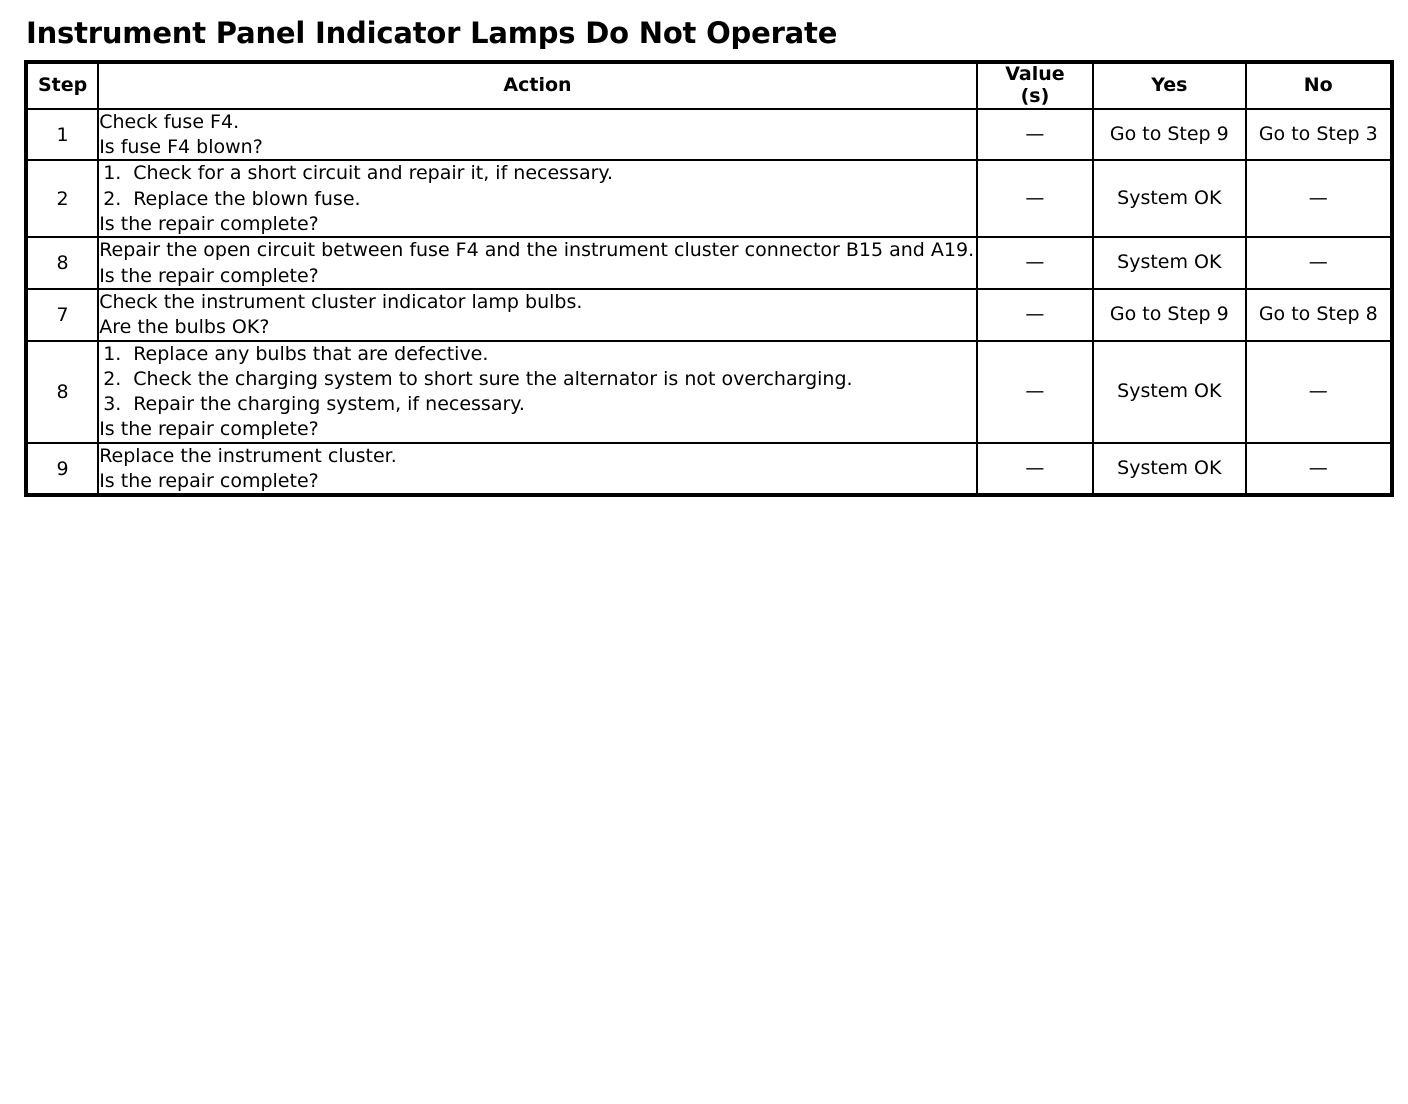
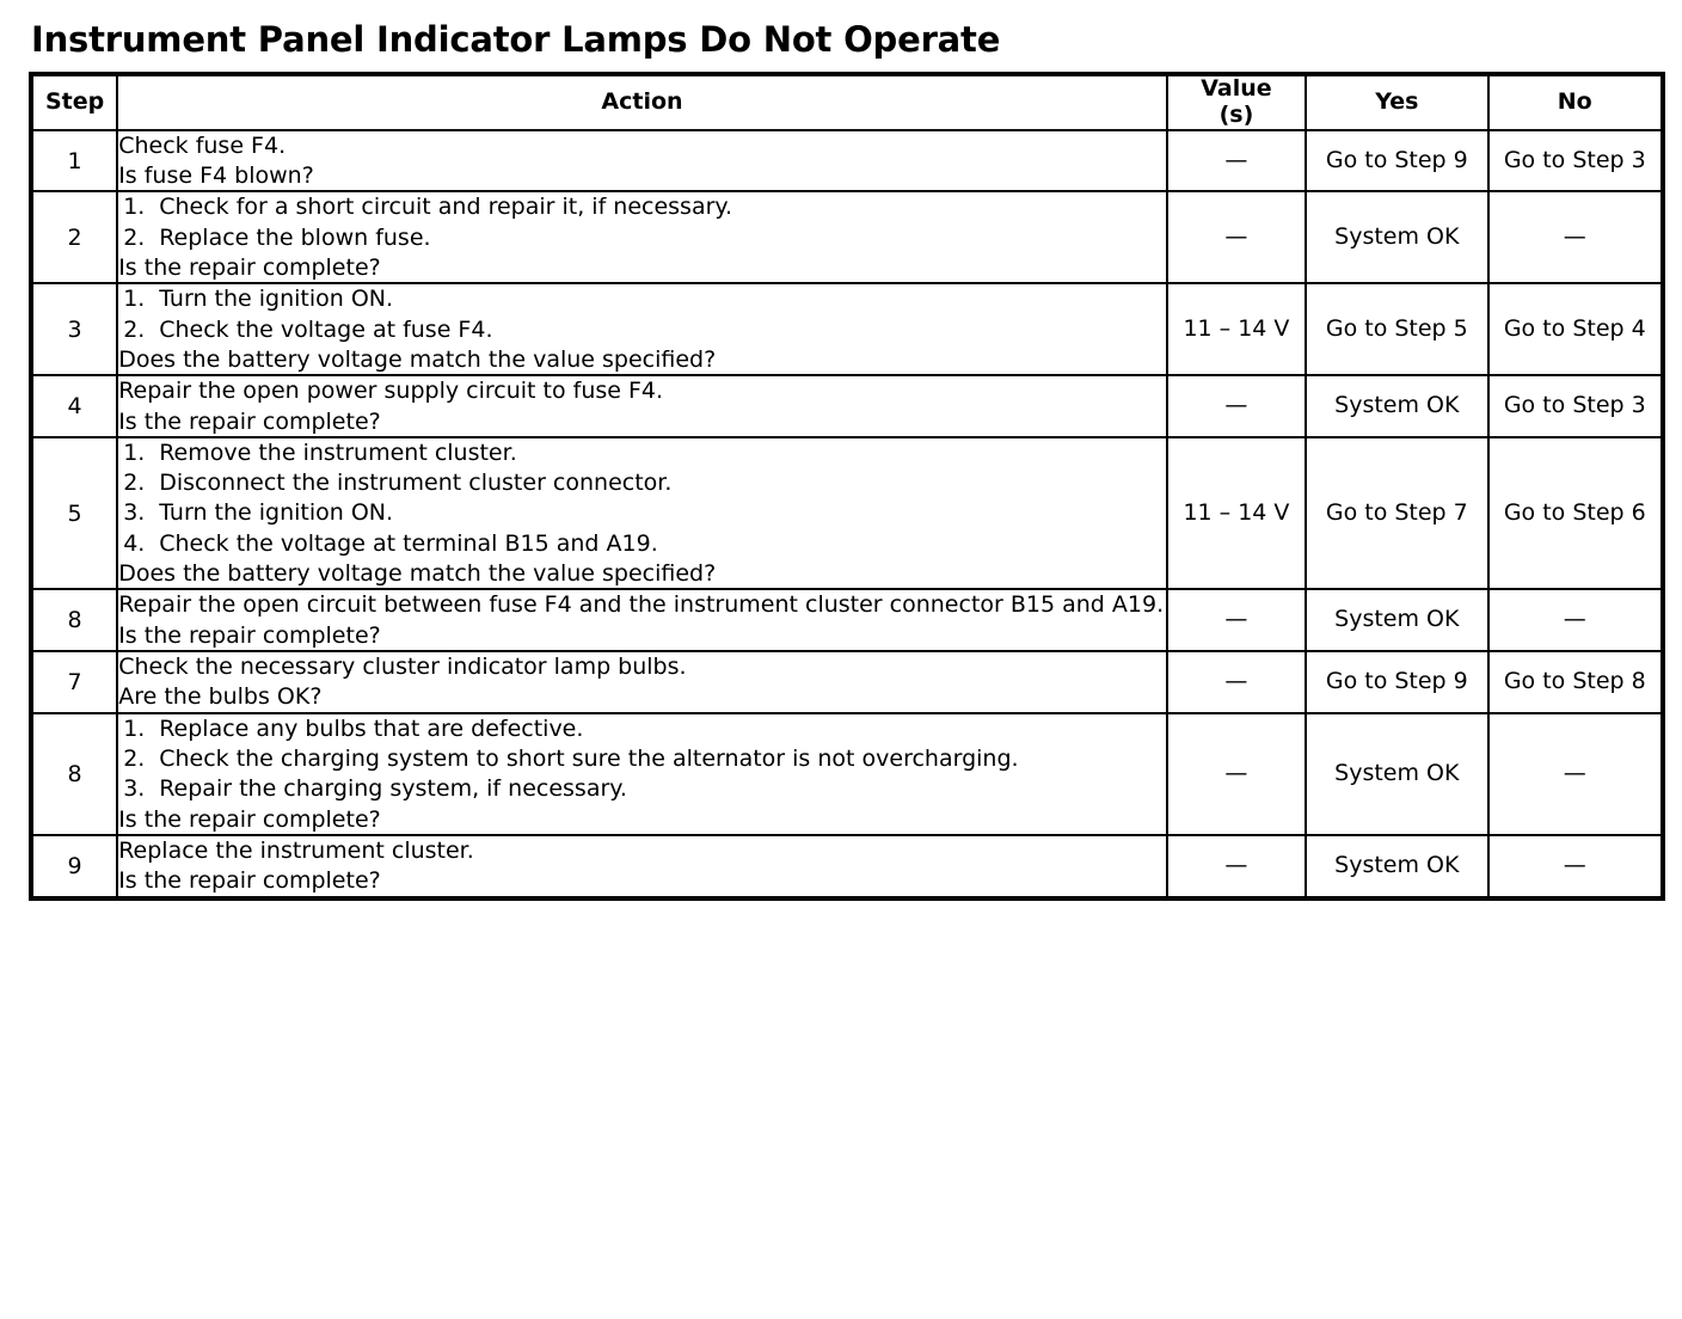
  Instrument Panel Indicator Lamps Do Not Operate
  Step	Action	Value (s)	Yes	No
  1	Check fuse F4.Is fuse F4 blown?	—	Go to Step 9	Go to Step 3
  2	1. Check for a short circuit and repair it, if necessary.2. Replace the blown fuse.Is the repair complete?	—	System OK	—
+ 3	1. Turn the ignition ON.2. Check the voltage at fuse F4.Does the battery voltage match the value specified?	11 – 14 V	Go to Step 5	Go to Step 4
+ 4	Repair the open power supply circuit to fuse F4.Is the repair complete?	—	System OK	Go to Step 3
+ 5	1. Remove the instrument cluster.2. Disconnect the instrument cluster connector.3. Turn the ignition ON.4. Check the voltage at terminal B15 and A19.Does the battery voltage match the value specified?	11 – 14 V	Go to Step 7	Go to Step 6
  8	Repair the open circuit between fuse F4 and the instrument cluster connector B15 and A19.Is the repair complete?	—	System OK	—
- 7	Check the instrument cluster indicator lamp bulbs.Are the bulbs OK?	—	Go to Step 9	Go to Step 8
+ 7	Check the necessary cluster indicator lamp bulbs.Are the bulbs OK?	—	Go to Step 9	Go to Step 8
  8	1. Replace any bulbs that are defective.2. Check the charging system to short sure the alternator is not overcharging.3. Repair the charging system, if necessary.Is the repair complete?	—	System OK	—
  9	Replace the instrument cluster.Is the repair complete?	—	System OK	—
